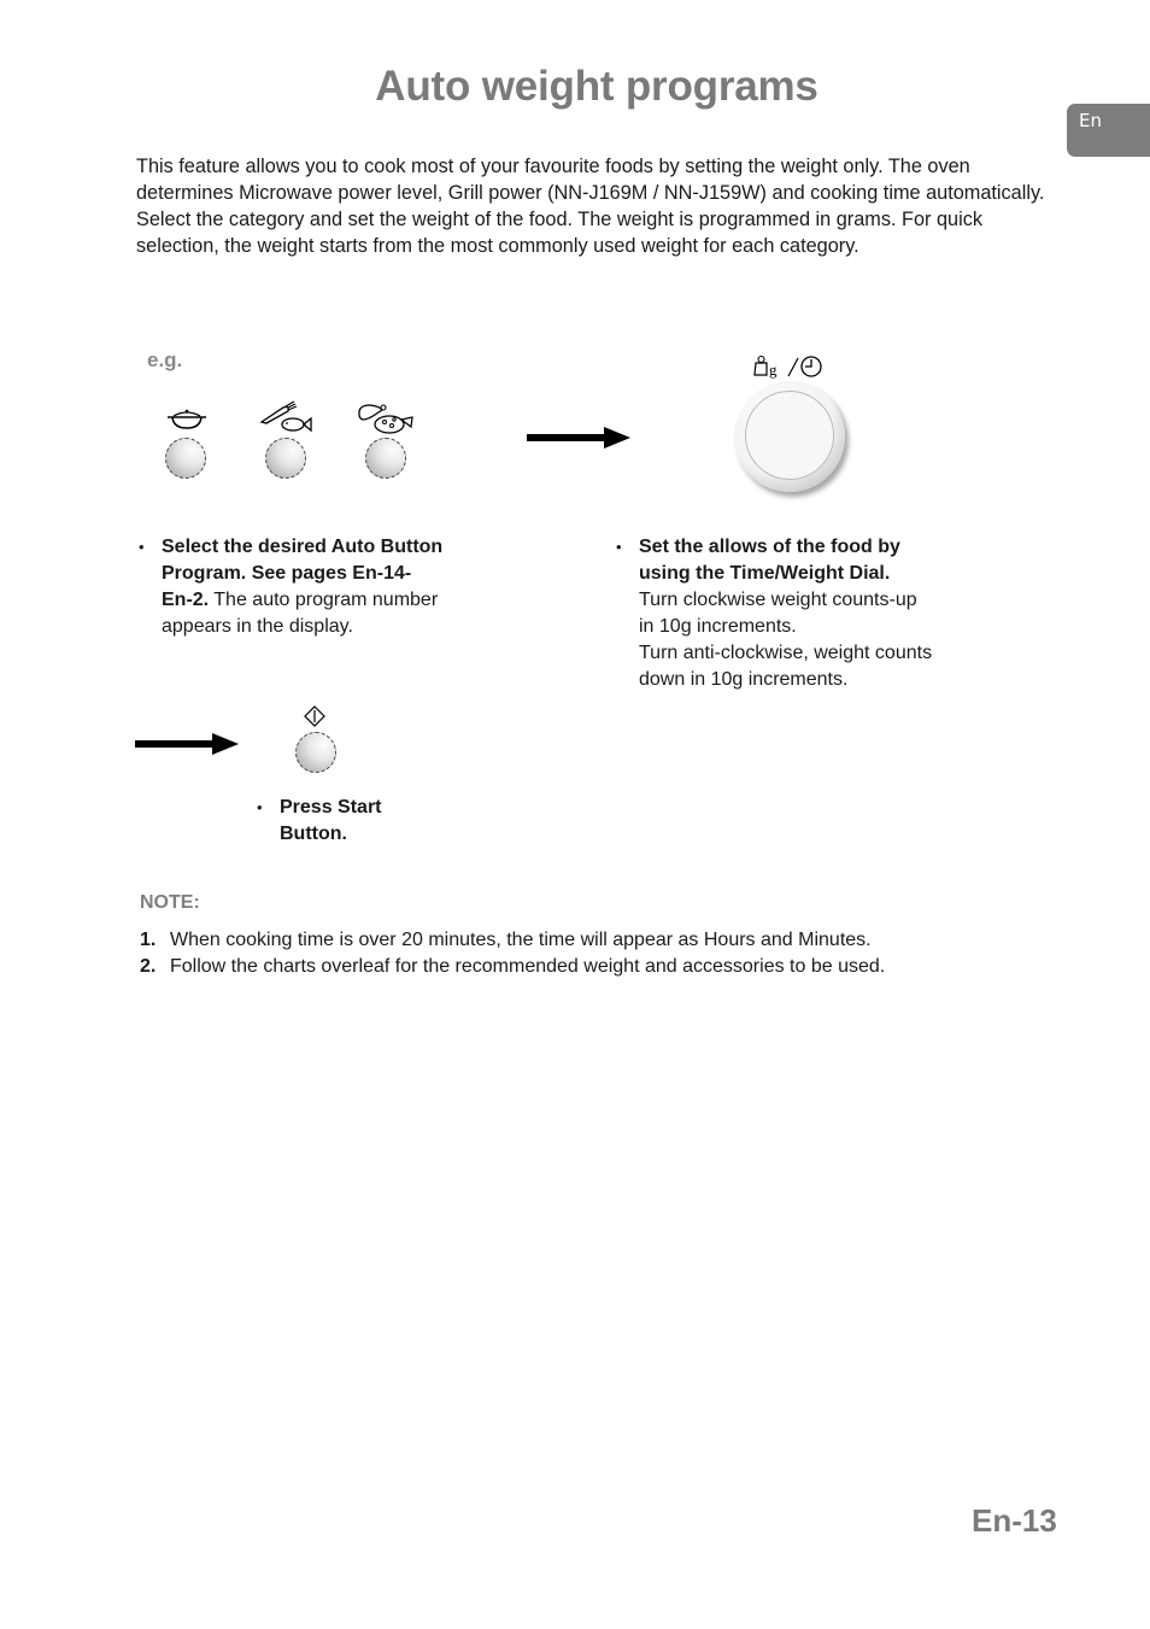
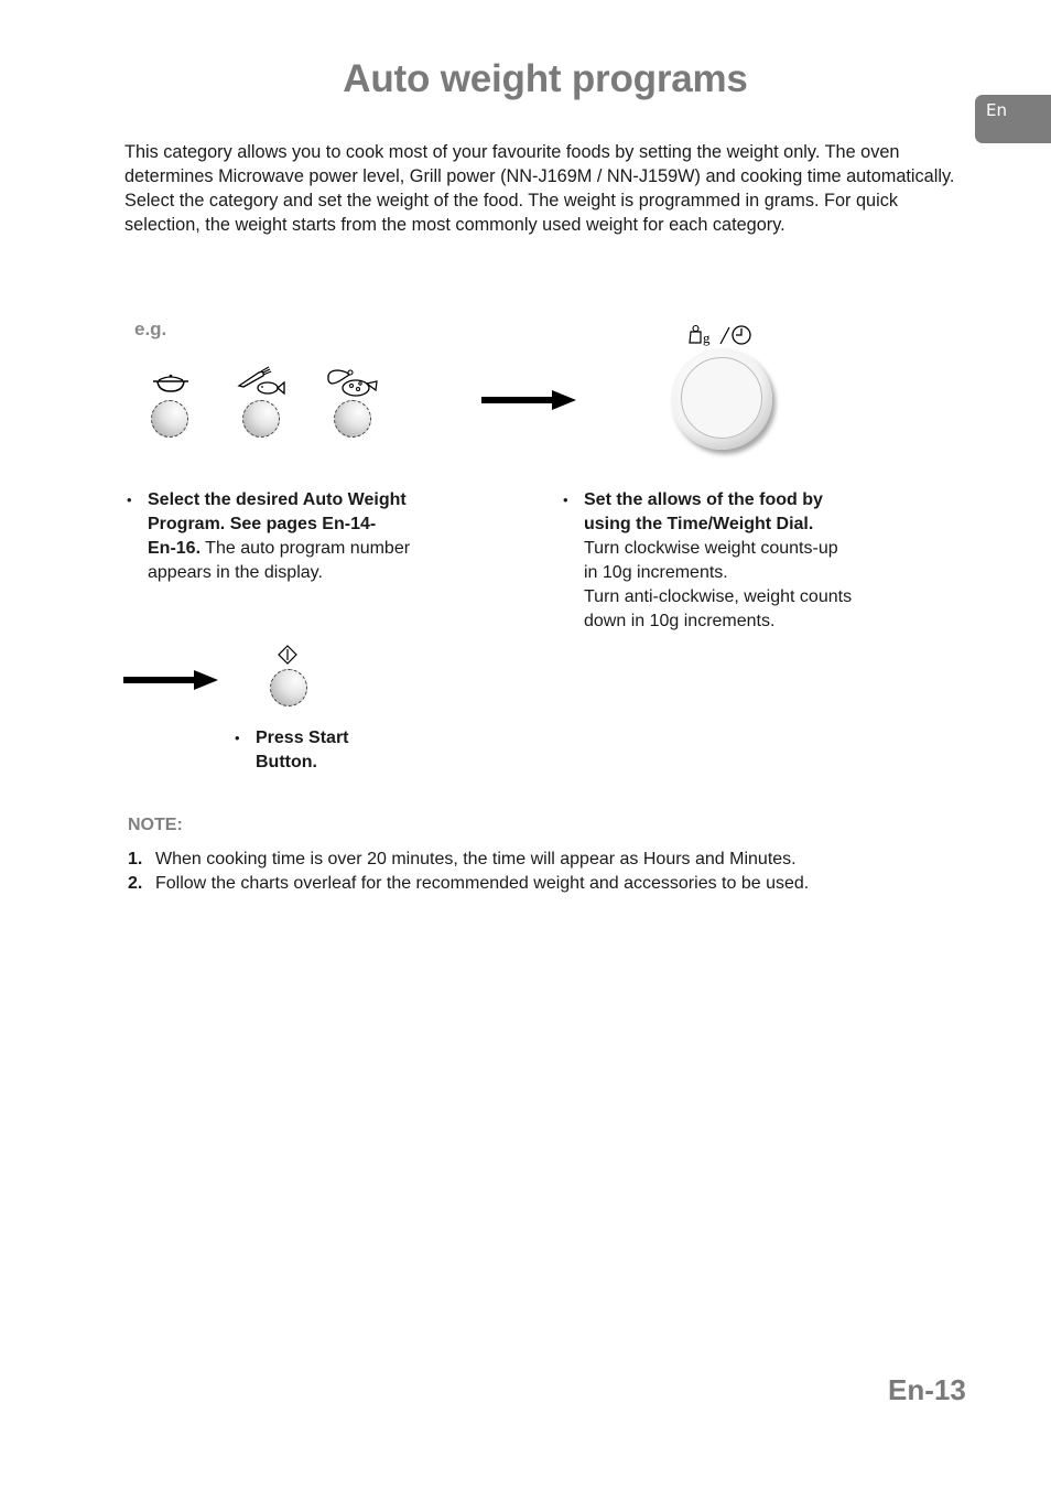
  Auto weight programs
  En
- This feature allows you to cook most of your favourite foods by setting the weight only. The oven determines Microwave power level, Grill power (NN-J169M / NN-J159W) and cooking time automatically. Select the category and set the weight of the food. The weight is programmed in grams. For quick selection, the weight starts from the most commonly used weight for each category.
+ This category allows you to cook most of your favourite foods by setting the weight only. The oven determines Microwave power level, Grill power (NN-J169M / NN-J159W) and cooking time automatically. Select the category and set the weight of the food. The weight is programmed in grams. For quick selection, the weight starts from the most commonly used weight for each category.
  e.g.
  g
  •
- Select the desired Auto Button
+ Select the desired Auto Weight
  Program. See pages En-14-
- En-2. The auto program number
+ En-16. The auto program number
  appears in the display.
  •
  Set the allows of the food by
  using the Time/Weight Dial.
  Turn clockwise weight counts-up
  in 10g increments.
  Turn anti-clockwise, weight counts
  down in 10g increments.
  •
  Press Start
  Button.
  NOTE:
  1. When cooking time is over 20 minutes, the time will appear as Hours and Minutes.
  2. Follow the charts overleaf for the recommended weight and accessories to be used.
  En-13
